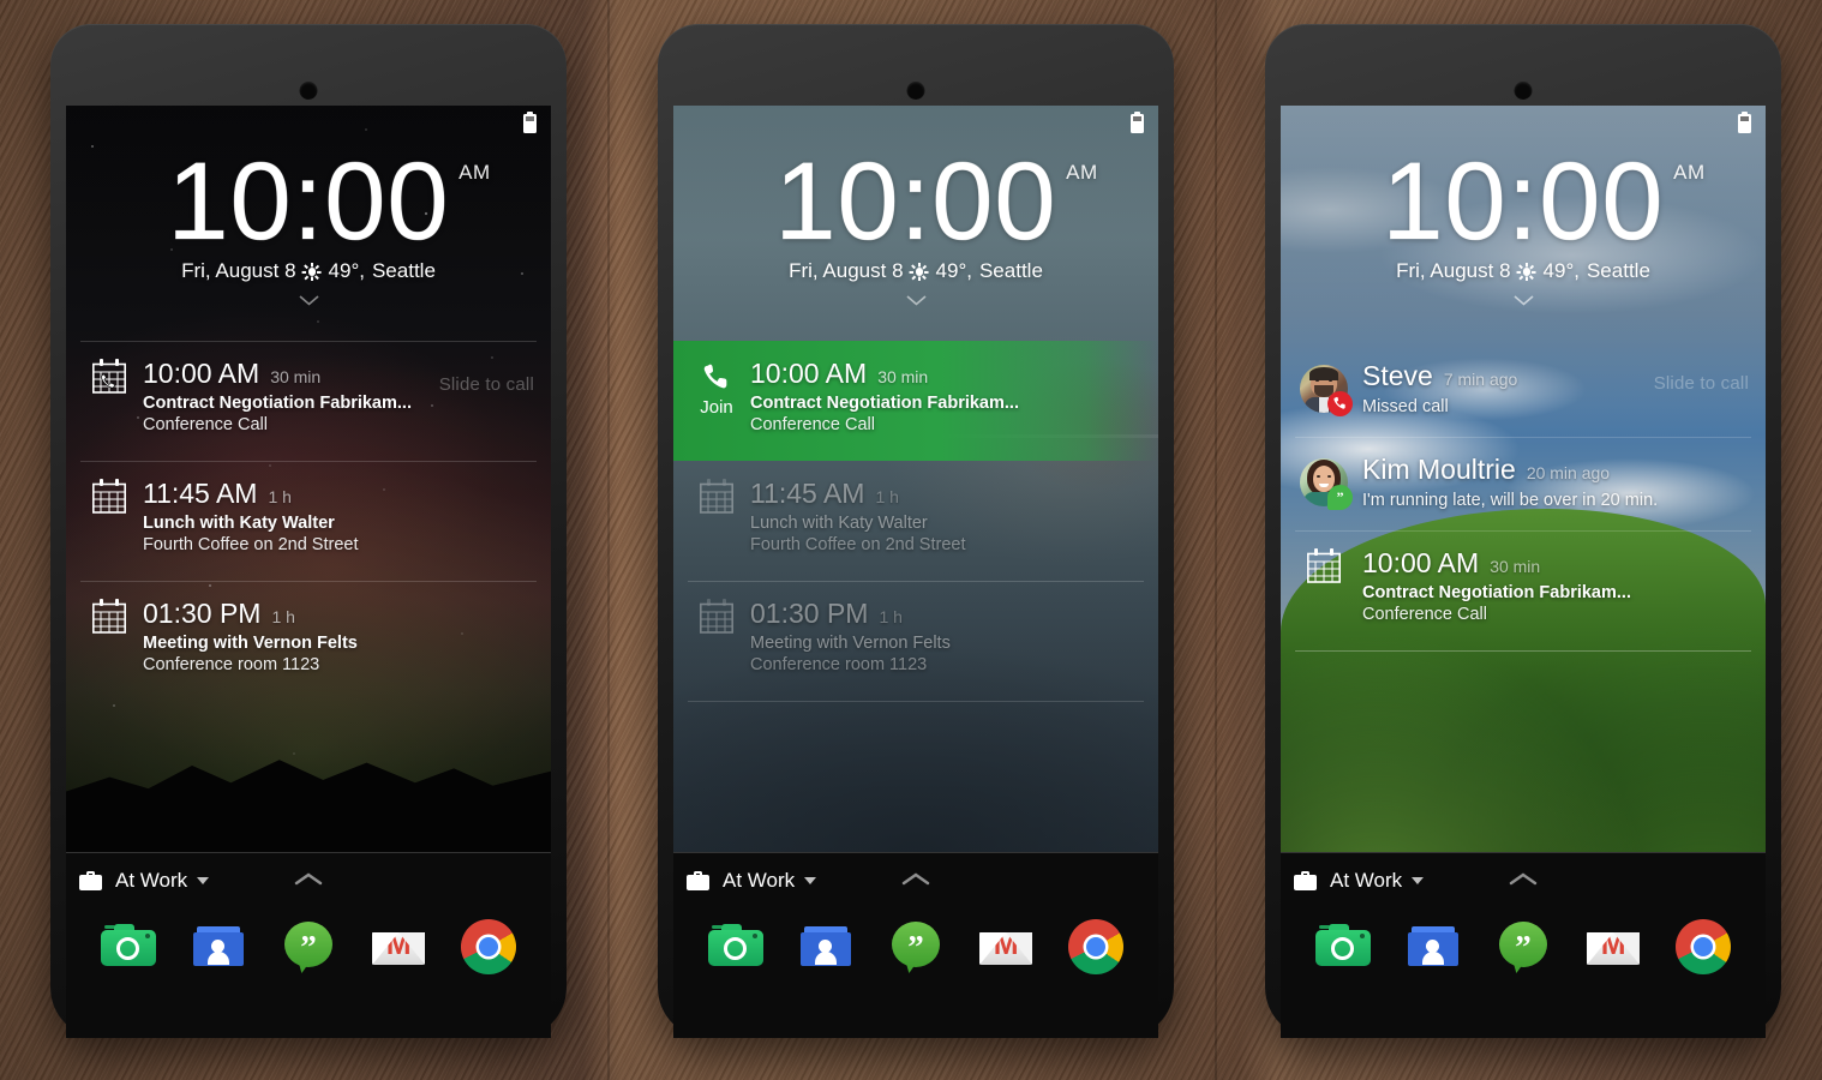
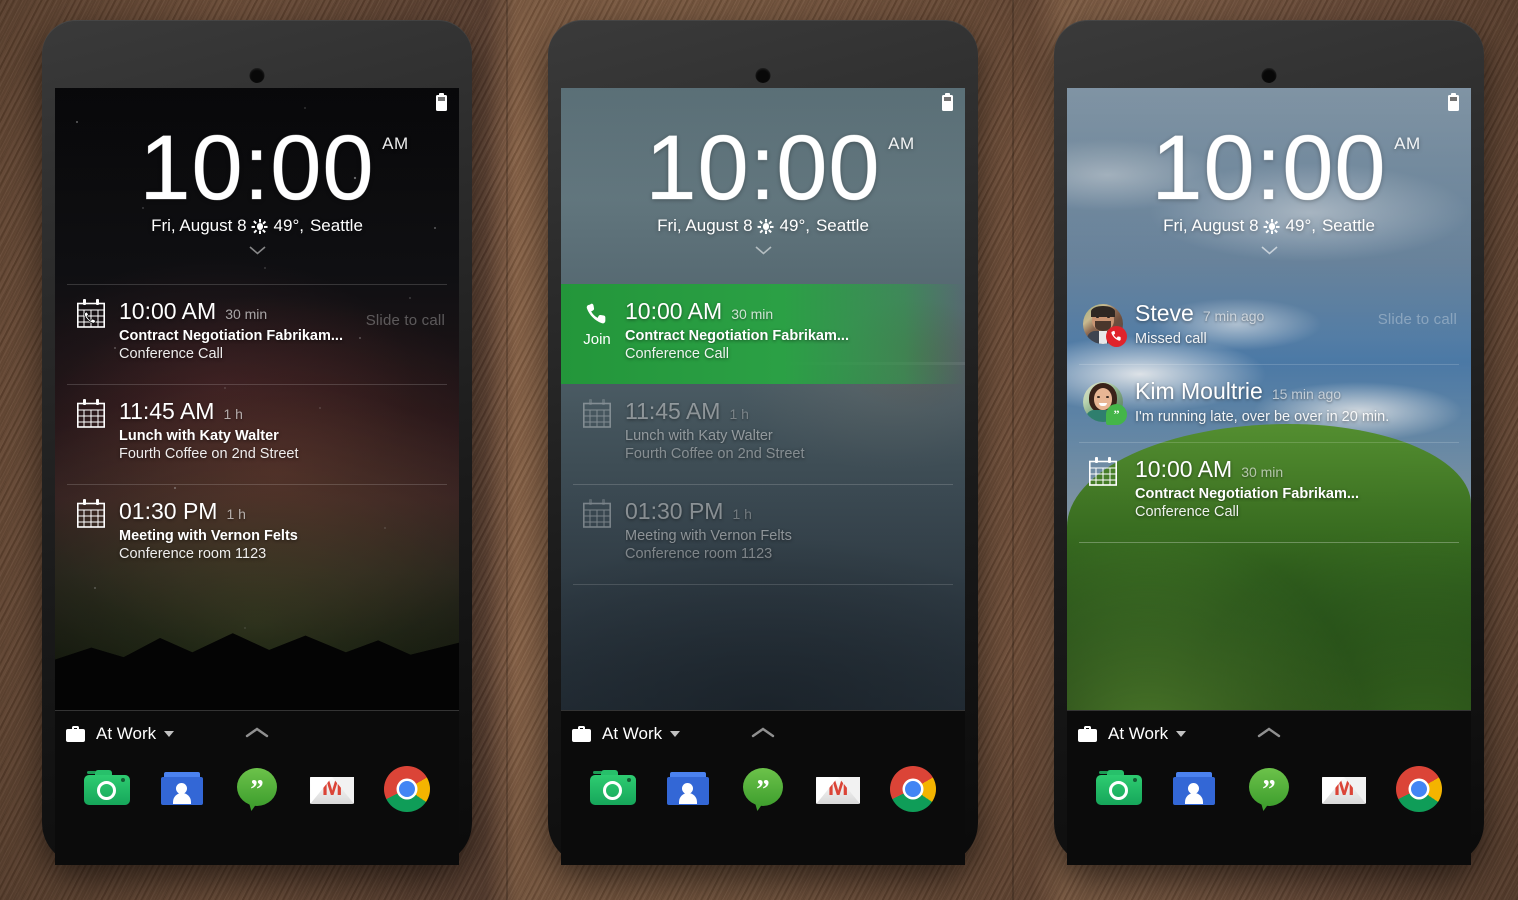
  10:00
  AM
  Fri, August 8
  49°,
  Seattle
  10:00 AM
  30 min
  Contract Negotiation Fabrikam...
  Conference Call
  Slide to call
  11:45 AM
  1 h
  Lunch with Katy Walter
  Fourth Coffee on 2nd Street
  01:30 PM
  1 h
  Meeting with Vernon Felts
  Conference room 1123
  At Work
  ”
  M
  10:00
  AM
  Fri, August 8
  49°,
  Seattle
  Join
  10:00 AM
  30 min
  Contract Negotiation Fabrikam...
  Conference Call
  11:45 AM
  1 h
  Lunch with Katy Walter
  Fourth Coffee on 2nd Street
  01:30 PM
  1 h
  Meeting with Vernon Felts
  Conference room 1123
  At Work
  ”
  M
  10:00
  AM
  Fri, August 8
  49°,
  Seattle
  Steve
  7 min ago
  Missed call
  Slide to call
  ”
  Kim Moultrie
- 20 min ago
+ 15 min ago
- I'm running late, will be over in 20 min.
+ I'm running late, over be over in 20 min.
  10:00 AM
  30 min
  Contract Negotiation Fabrikam...
  Conference Call
  At Work
  ”
  M
